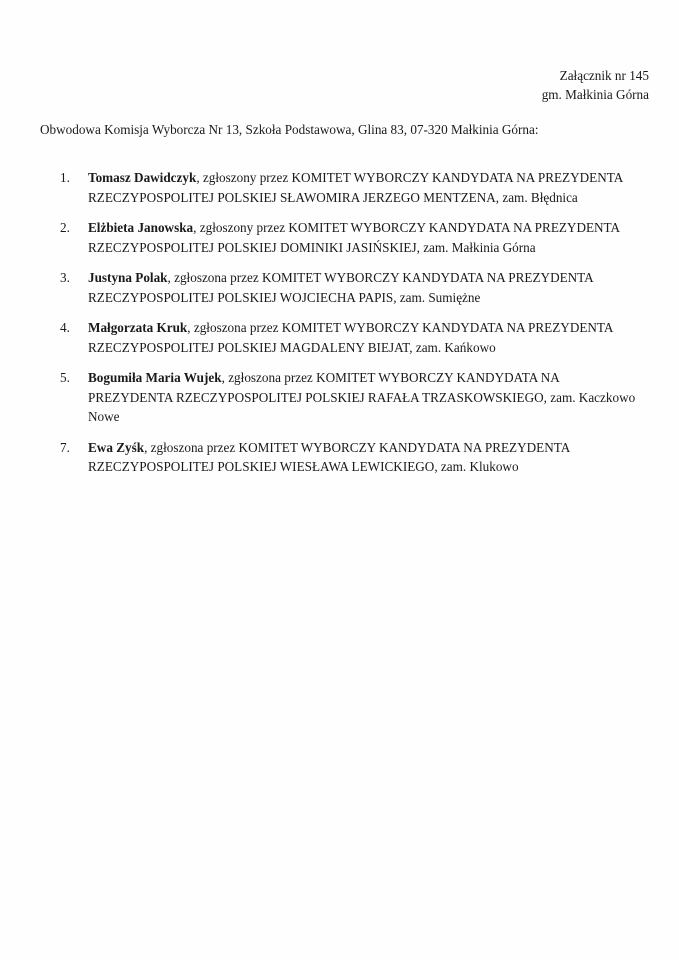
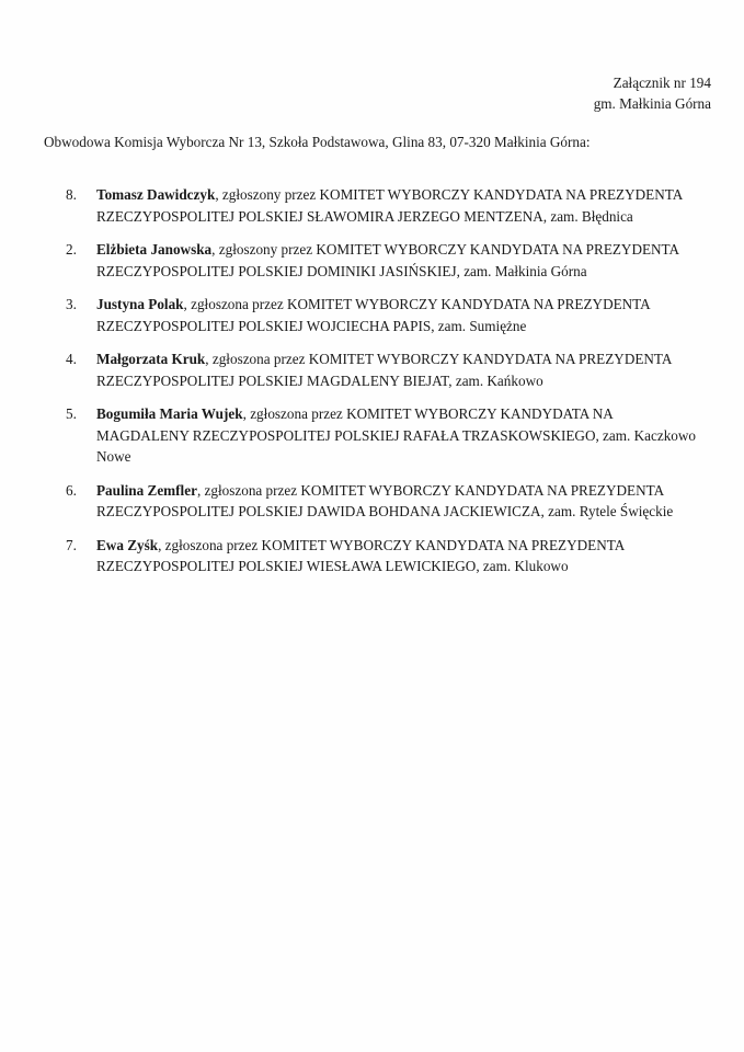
- Załącznik nr 145
+ Załącznik nr 194
  gm. Małkinia Górna
  Obwodowa Komisja Wyborcza Nr 13, Szkoła Podstawowa, Glina 83, 07-320 Małkinia Górna:
- 1.
+ 8.
  Tomasz Dawidczyk, zgłoszony przez KOMITET WYBORCZY KANDYDATA NA PREZYDENTA RZECZYPOSPOLITEJ POLSKIEJ SŁAWOMIRA JERZEGO MENTZENA, zam. Błędnica
  2.
  Elżbieta Janowska, zgłoszony przez KOMITET WYBORCZY KANDYDATA NA PREZYDENTA RZECZYPOSPOLITEJ POLSKIEJ DOMINIKI JASIŃSKIEJ, zam. Małkinia Górna
  3.
  Justyna Polak, zgłoszona przez KOMITET WYBORCZY KANDYDATA NA PREZYDENTA RZECZYPOSPOLITEJ POLSKIEJ WOJCIECHA PAPIS, zam. Sumiężne
  4.
  Małgorzata Kruk, zgłoszona przez KOMITET WYBORCZY KANDYDATA NA PREZYDENTA RZECZYPOSPOLITEJ POLSKIEJ MAGDALENY BIEJAT, zam. Kańkowo
  5.
- Bogumiła Maria Wujek, zgłoszona przez KOMITET WYBORCZY KANDYDATA NA PREZYDENTA RZECZYPOSPOLITEJ POLSKIEJ RAFAŁA TRZASKOWSKIEGO, zam. Kaczkowo Nowe
+ Bogumiła Maria Wujek, zgłoszona przez KOMITET WYBORCZY KANDYDATA NA MAGDALENY RZECZYPOSPOLITEJ POLSKIEJ RAFAŁA TRZASKOWSKIEGO, zam. Kaczkowo Nowe
+ 6.
+ Paulina Zemfler, zgłoszona przez KOMITET WYBORCZY KANDYDATA NA PREZYDENTA RZECZYPOSPOLITEJ POLSKIEJ DAWIDA BOHDANA JACKIEWICZA, zam. Rytele Święckie
  7.
  Ewa Zyśk, zgłoszona przez KOMITET WYBORCZY KANDYDATA NA PREZYDENTA RZECZYPOSPOLITEJ POLSKIEJ WIESŁAWA LEWICKIEGO, zam. Klukowo
